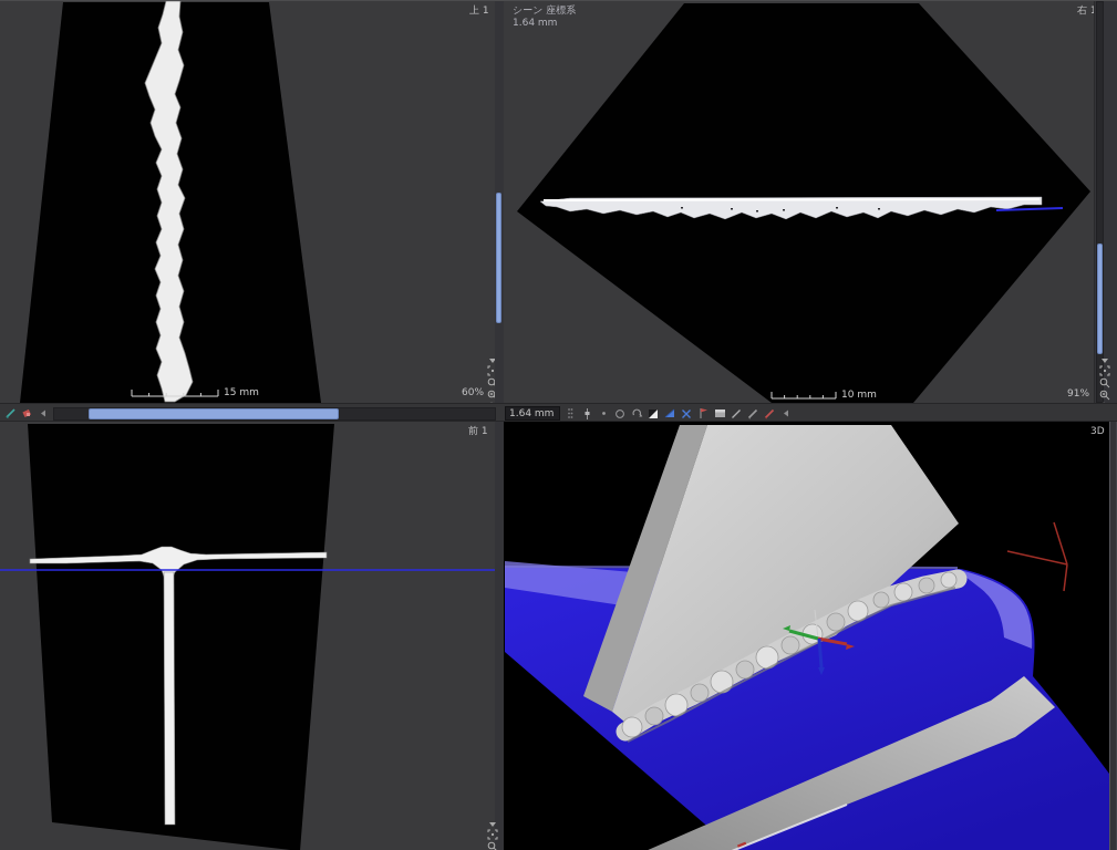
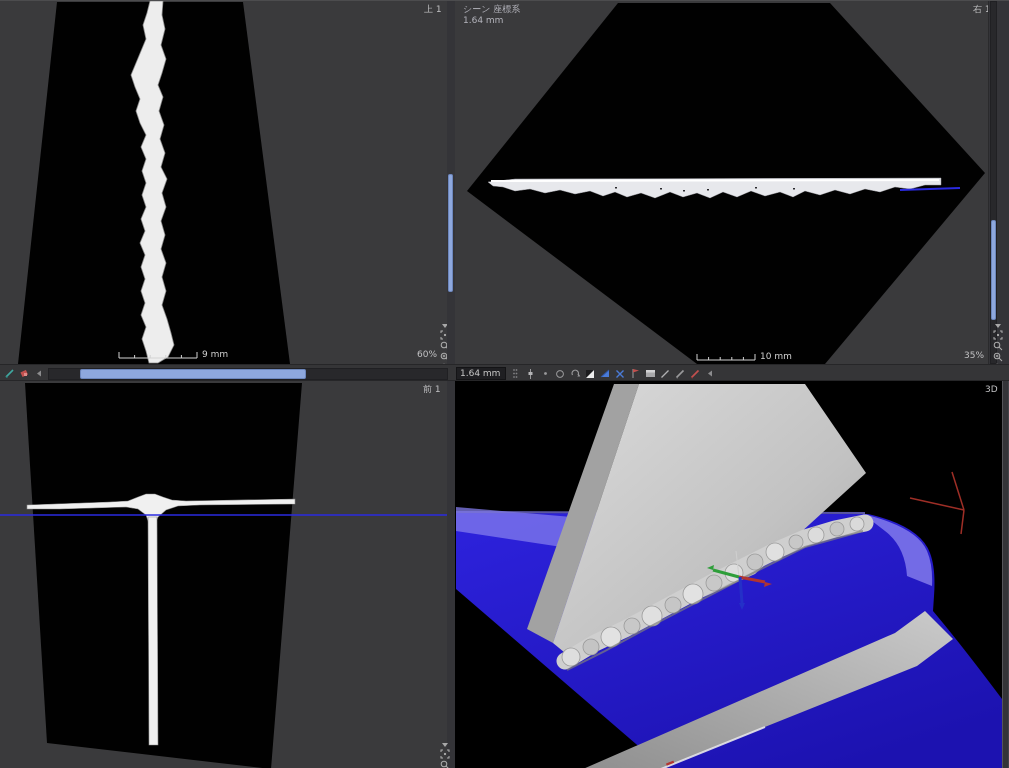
  上 1
- 15 mm
+ 9 mm
  60%
  シーン 座標系
  1.64 mm
  10 mm
- 91%
+ 35%
  1.64 mm
  前 1
  3D
